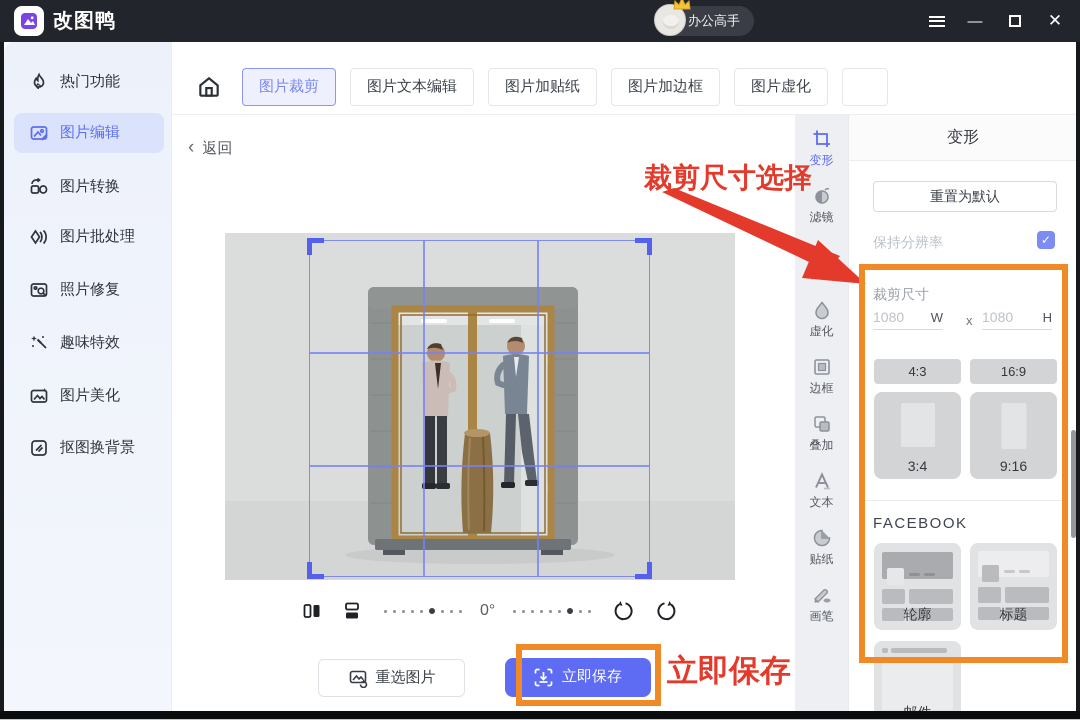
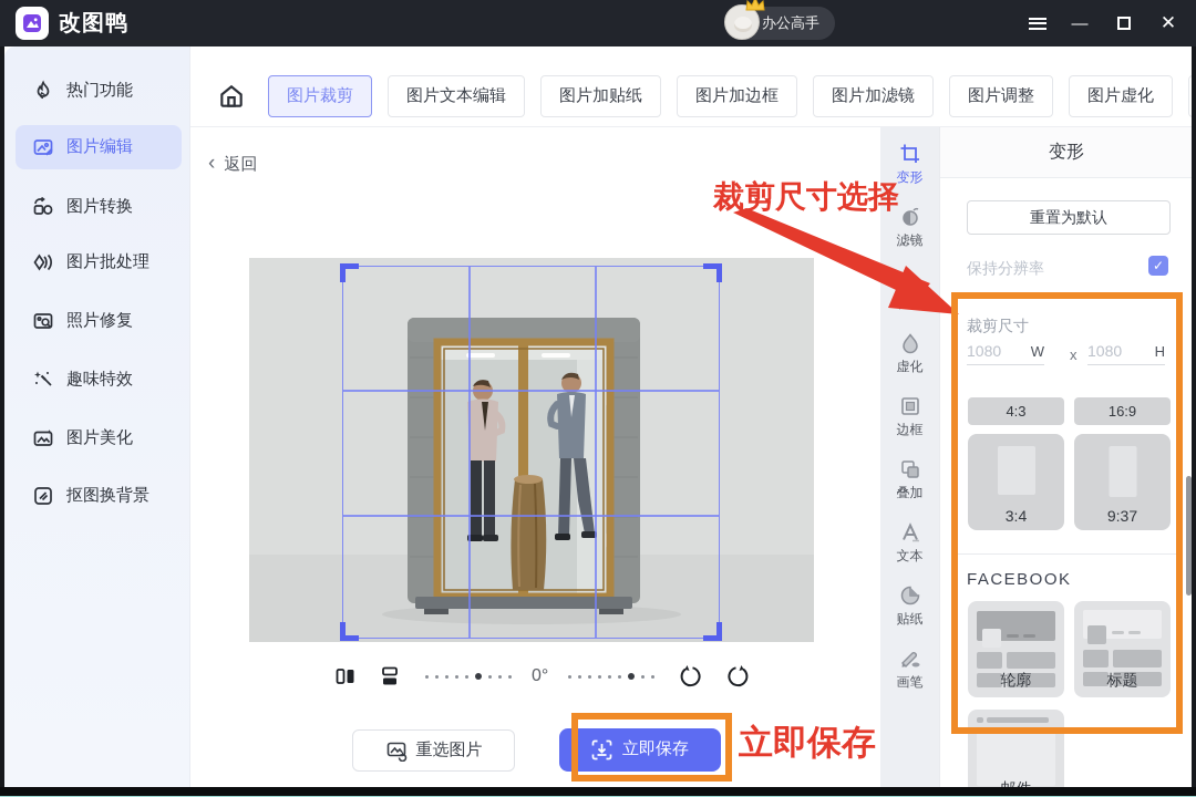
  改图鸭
  办公高手
  —
  ✕
  热门功能
  图片编辑
  图片转换
  图片批处理
  照片修复
  趣味特效
  图片美化
  抠图换背景
  图片裁剪
  图片文本编辑
  图片加贴纸
  图片加边框
+ 图片加滤镜
+ 图片调整
  图片虚化
  返回
  0°
  重选图片
  立即保存
  变形
  滤镜
  虚化
  边框
  叠加
  文本
  贴纸
  画笔
  变形
  重置为默认
  保持分辨率
  ✓
  裁剪尺寸
  1080
  W
  x
  1080
  H
  4:3
  16:9
  3:4
- 9:16
+ 9:37
  FACEBOOK
  轮廓
  标题
  裁剪尺寸选择
  立即保存
